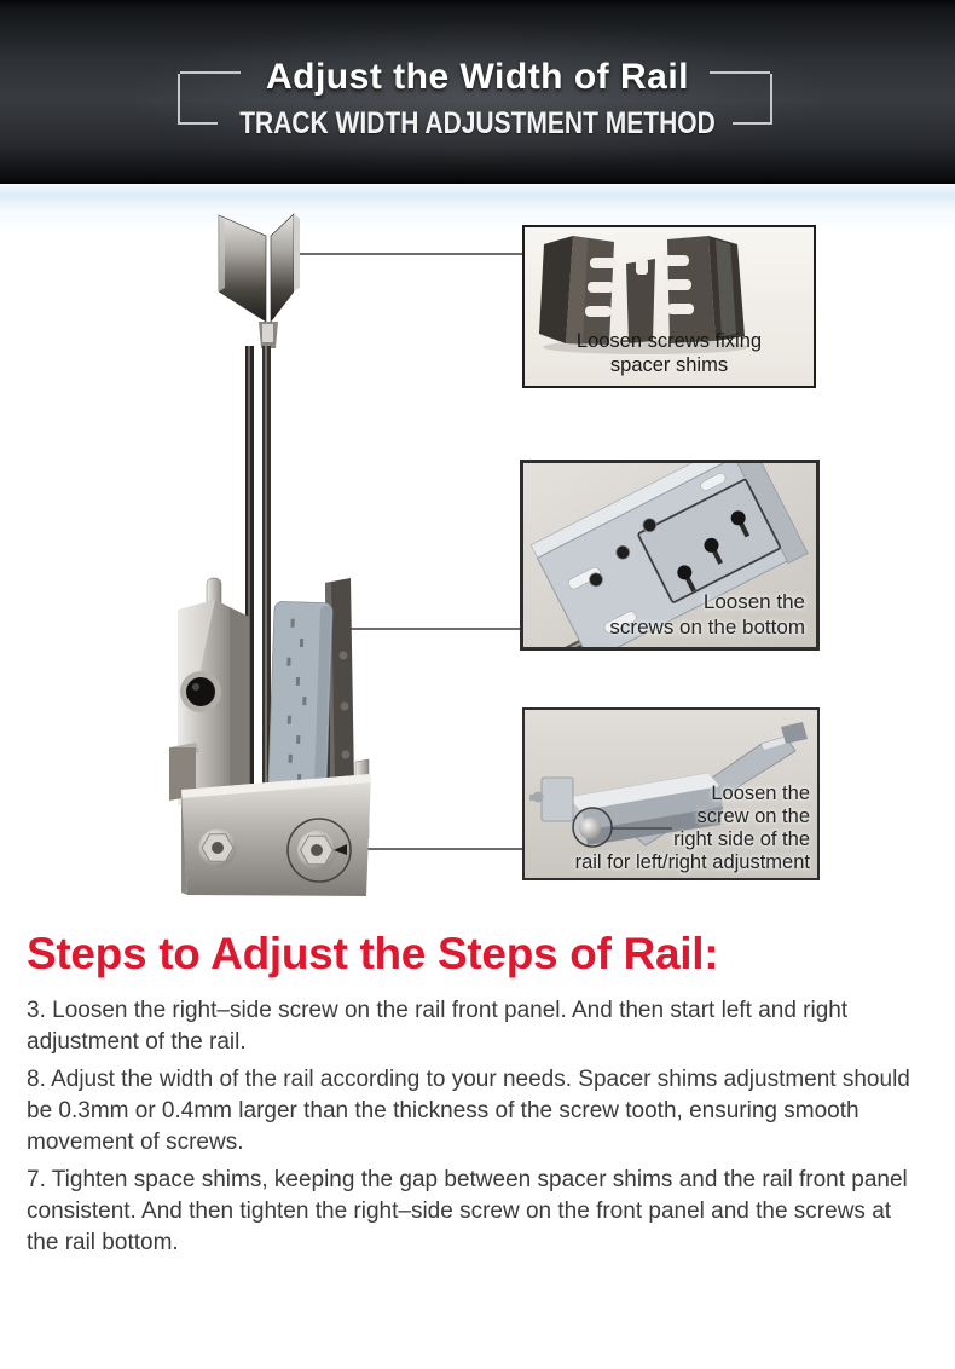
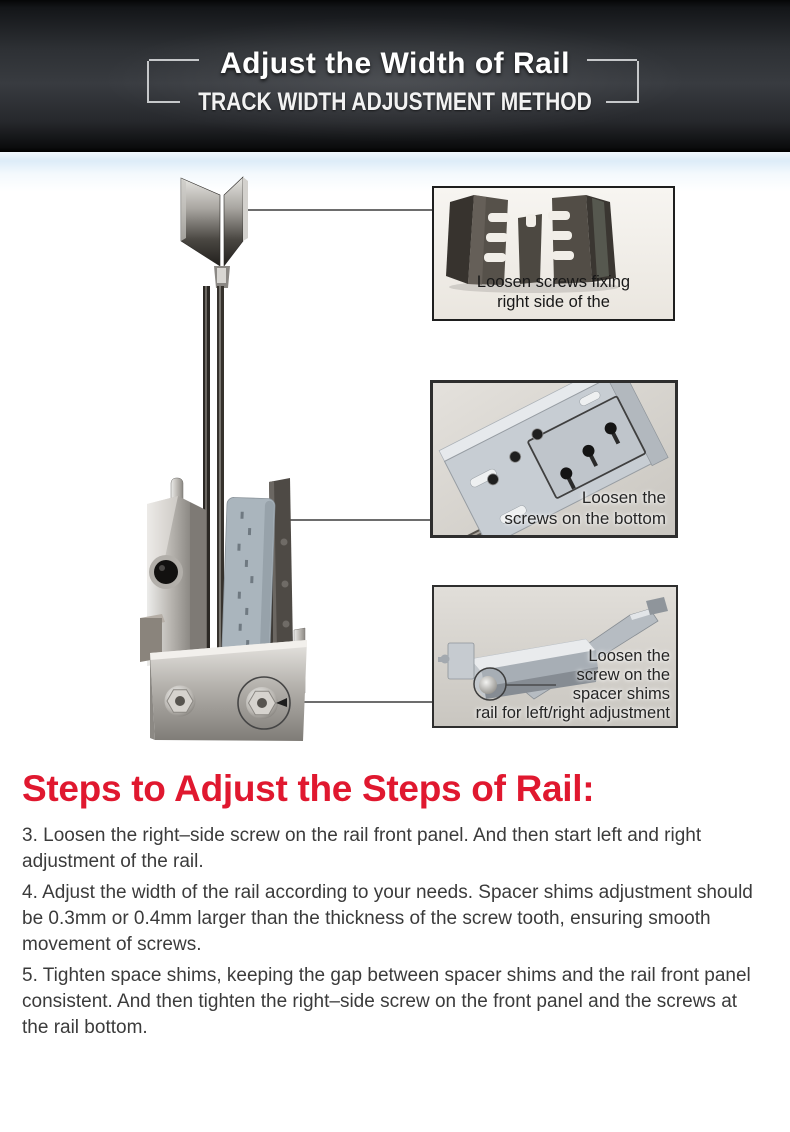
  Adjust the Width of Rail
  TRACK WIDTH ADJUSTMENT METHOD
  Loosen screws fixing
- spacer shims
+ right side of the
  Loosen the
  screws on the bottom
  Loosen the
  screw on the
- right side of the
+ spacer shims
  rail for left/right adjustment
  Steps to Adjust the Steps of Rail:
  3. Loosen the right–side screw on the rail front panel. And then start left and right adjustment of the rail.
- 8. Adjust the width of the rail according to your needs. Spacer shims adjustment should be 0.3mm or 0.4mm larger than the thickness of the screw tooth, ensuring smooth movement of screws.
+ 4. Adjust the width of the rail according to your needs. Spacer shims adjustment should be 0.3mm or 0.4mm larger than the thickness of the screw tooth, ensuring smooth movement of screws.
- 7. Tighten space shims, keeping the gap between spacer shims and the rail front panel consistent. And then tighten the right–side screw on the front panel and the screws at the rail bottom.
+ 5. Tighten space shims, keeping the gap between spacer shims and the rail front panel consistent. And then tighten the right–side screw on the front panel and the screws at the rail bottom.
